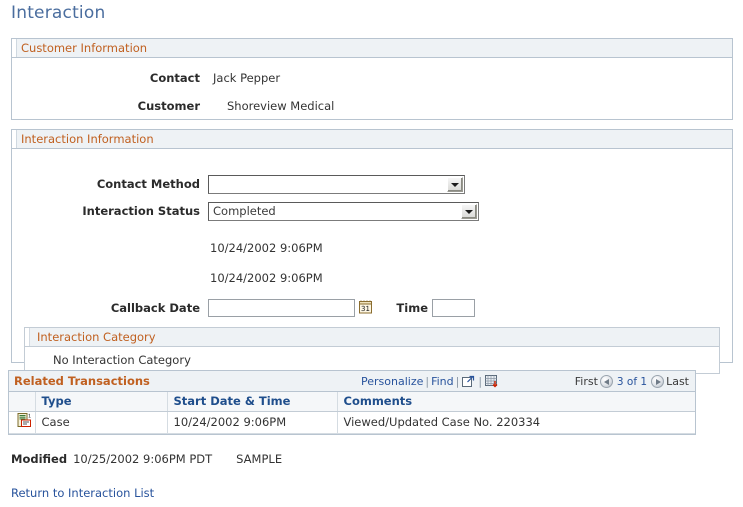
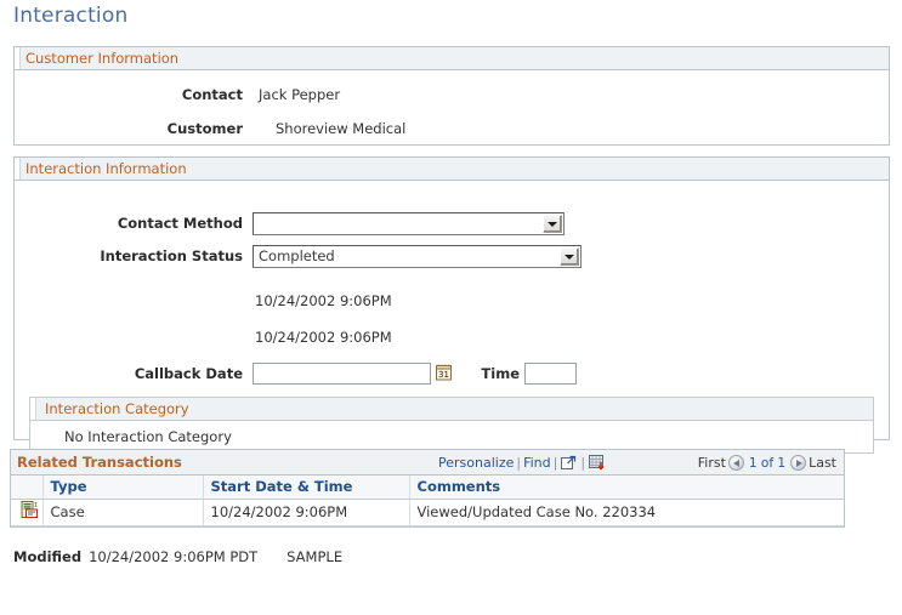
  Interaction
  Customer Information
  Contact
  Jack Pepper
  Customer
  Shoreview Medical
  Interaction Information
  Contact Method
  Interaction Status
  Completed
  10/24/2002 9:06PM
  10/24/2002 9:06PM
  Callback Date
  31
  Time
  Interaction Category
  No Interaction Category
  Related Transactions
  Personalize | Find | |
- First 3 of 1 Last
+ First 1 of 1 Last
  	Type	Start Date & Time	Comments
  	Case	10/24/2002 9:06PM	Viewed/Updated Case No. 220334
- Modified 10/25/2002 9:06PM PDT SAMPLE
+ Modified 10/24/2002 9:06PM PDT SAMPLE
- Return to Interaction List
